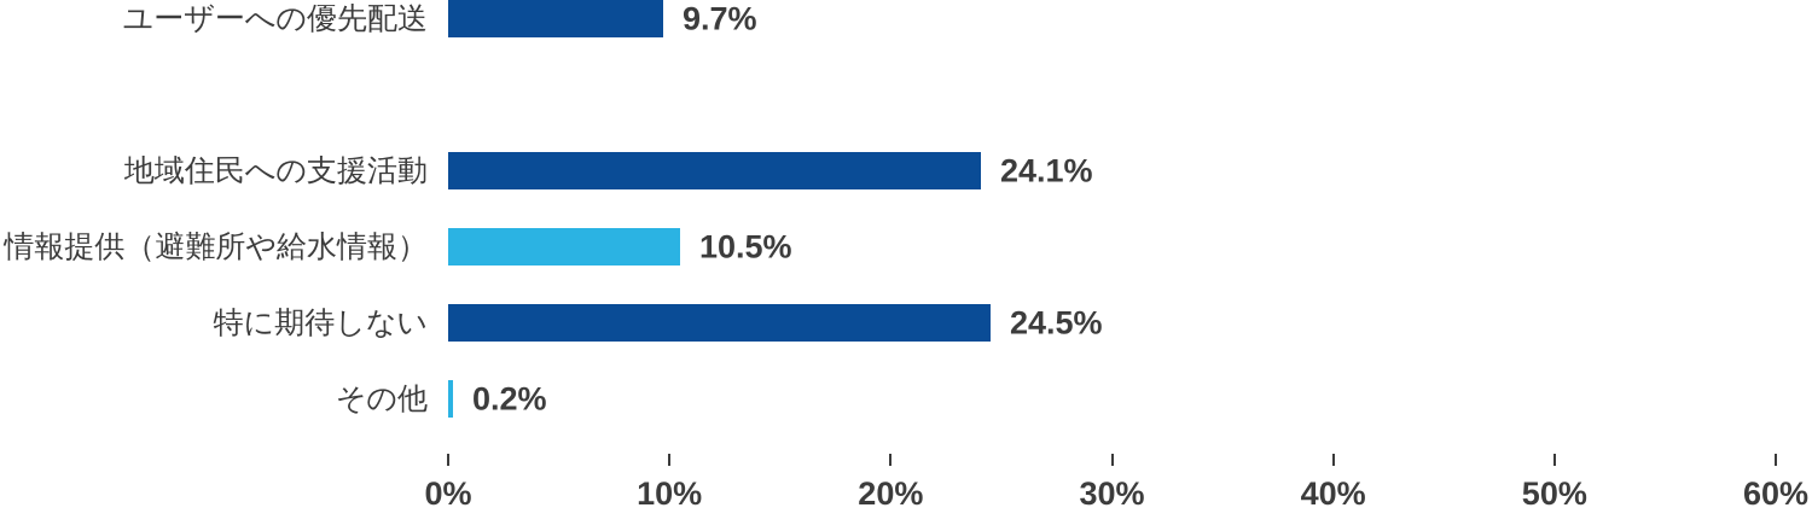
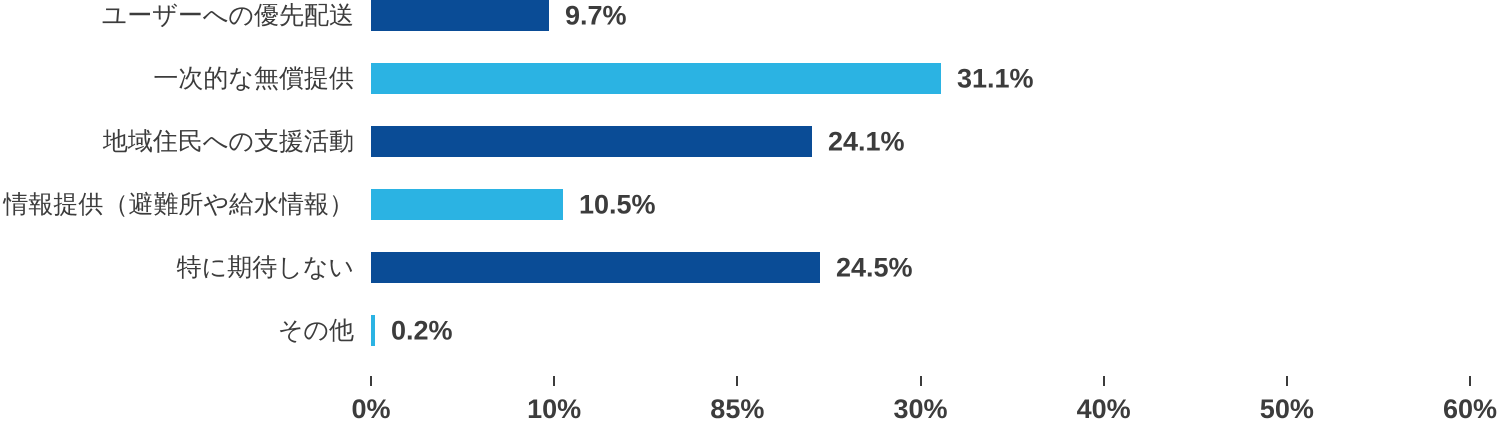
  ユーザーへの優先配送
  9.7%
+ 一次的な無償提供
+ 31.1%
  地域住民への支援活動
  24.1%
  情報提供（避難所や給水情報）
  10.5%
  特に期待しない
  24.5%
  その他
  0.2%
  0%
  10%
- 20%
+ 85%
  30%
  40%
  50%
  60%
